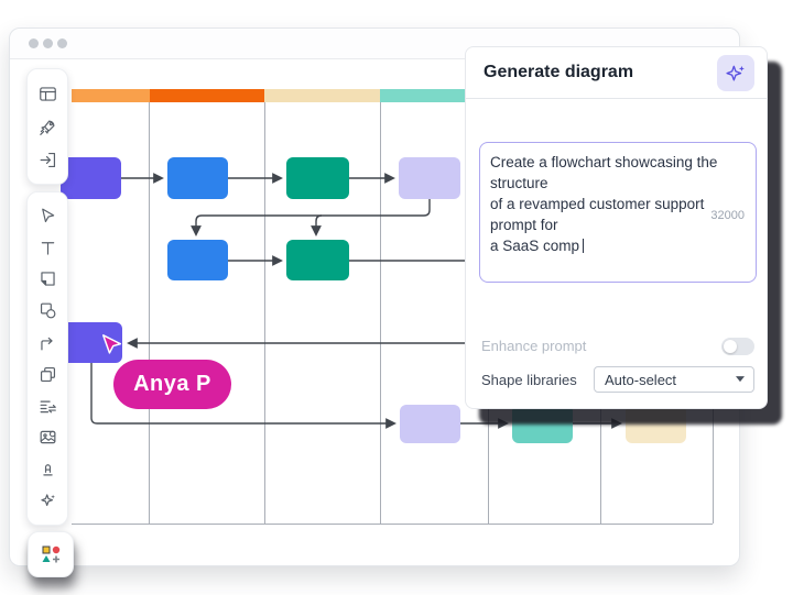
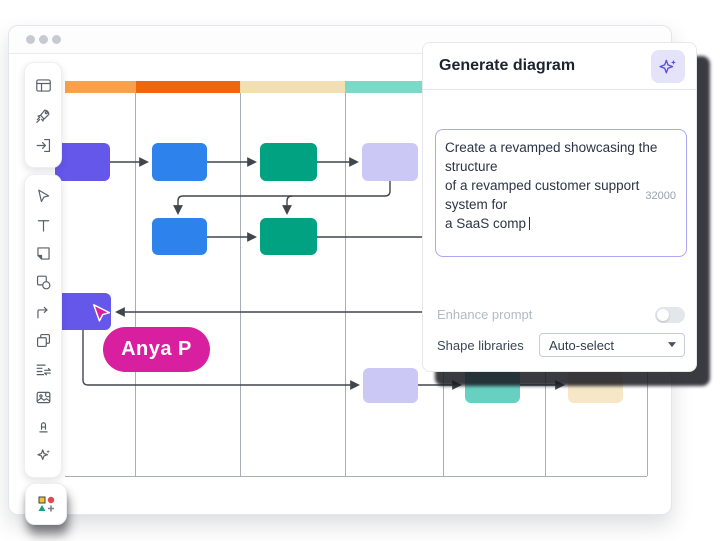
  Anya P
  Generate diagram
- Create a flowchart showcasing the structure
+ Create a revamped showcasing the structure
- of a revamped customer support prompt for
+ of a revamped customer support system for
  a SaaS comp
  32000
  Enhance prompt
  Shape libraries
  Auto-select
